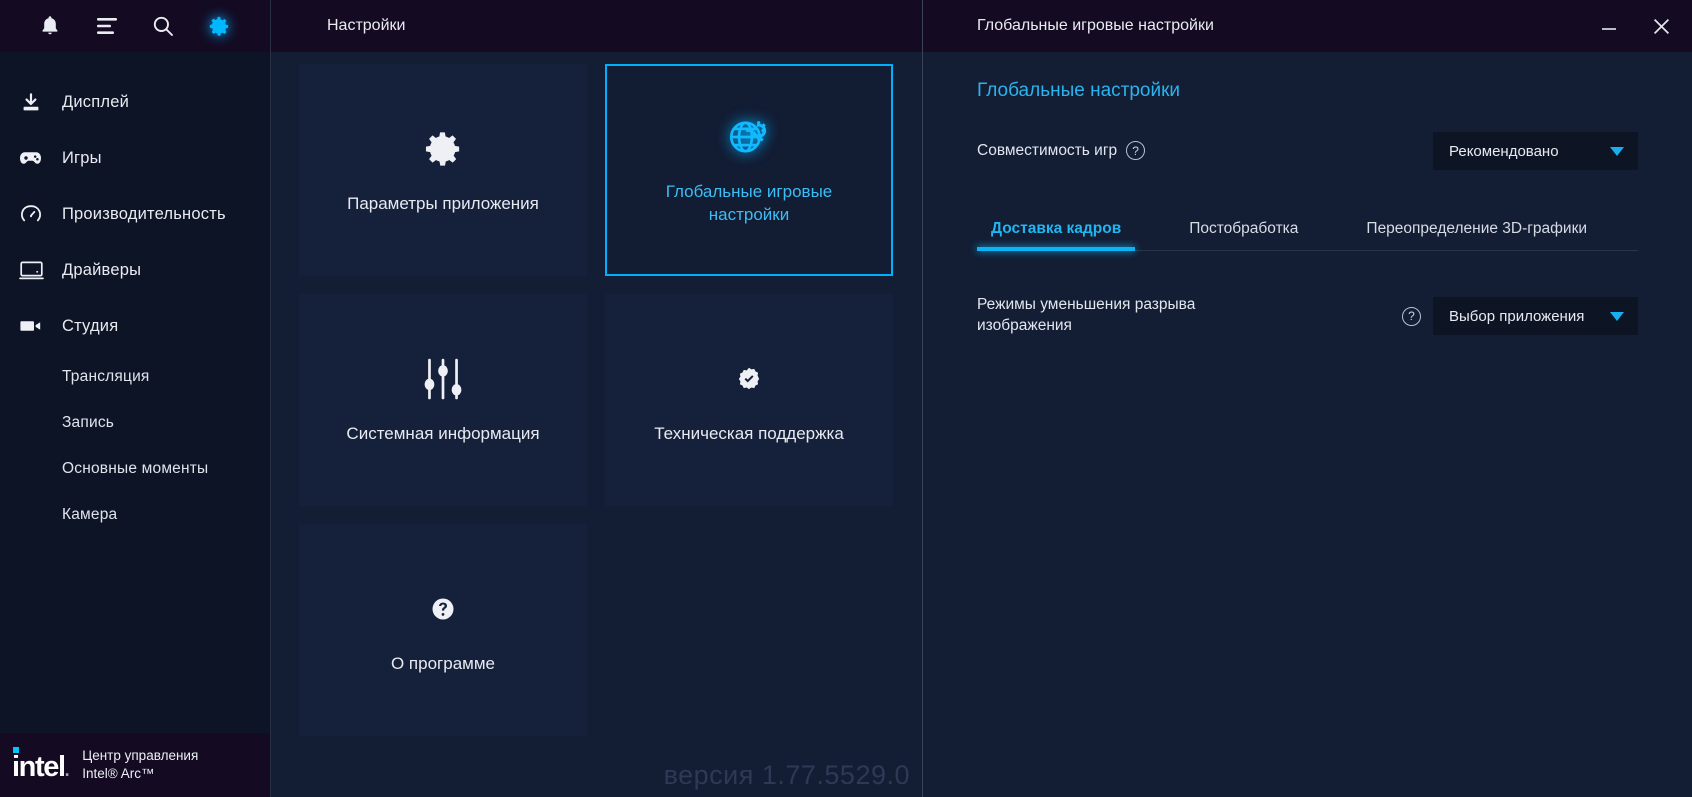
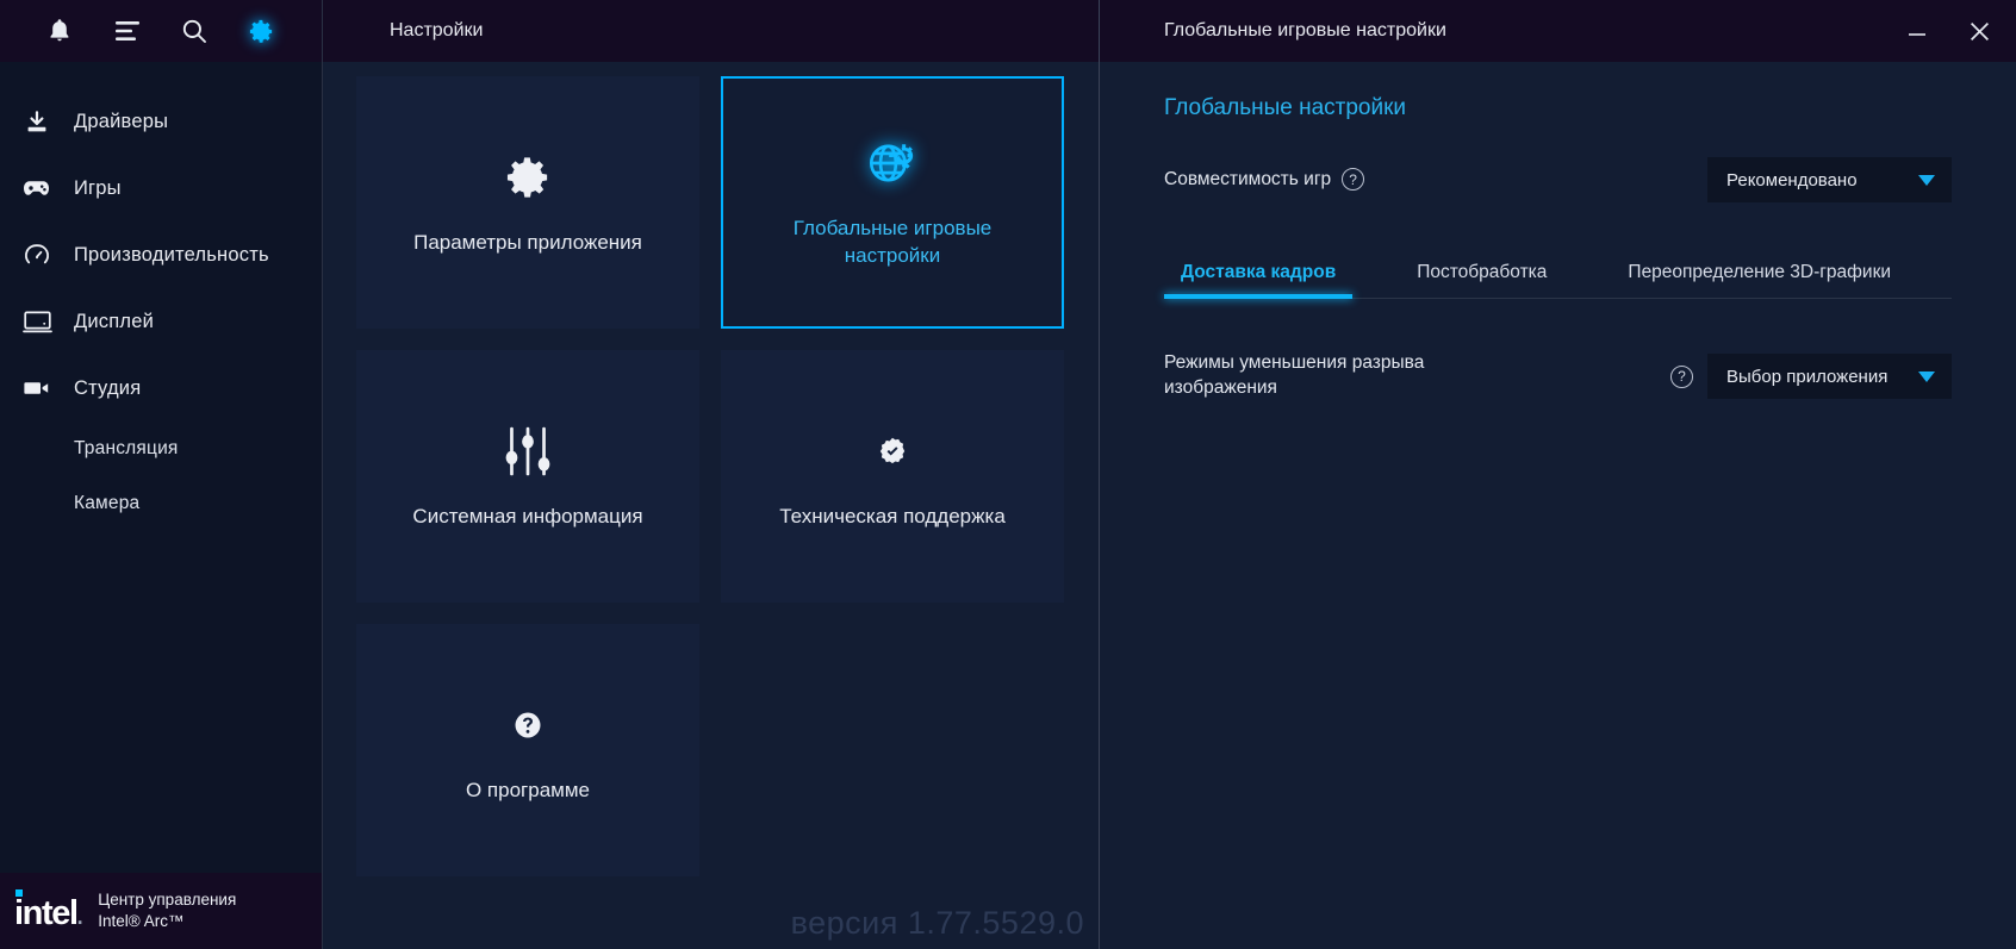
- Дисплей
+ Драйверы
  Игры
  Производительность
- Драйверы
+ Дисплей
  Студия
  Трансляция
- Запись
- Основные моменты
  Камера
  intel.
  Центр управления
  Intel® Arc™
  Настройки
  Параметры приложения
  Глобальные игровые настройки
  Системная информация
  Техническая поддержка
  О программе
  версия 1.77.5529.0
  Глобальные игровые настройки
  Глобальные настройки
  Совместимость игр
  ?
  Рекомендовано
  Доставка кадров
  Постобработка
  Переопределение 3D-графики
  Режимы уменьшения разрыва изображения
  ?
  Выбор приложения
